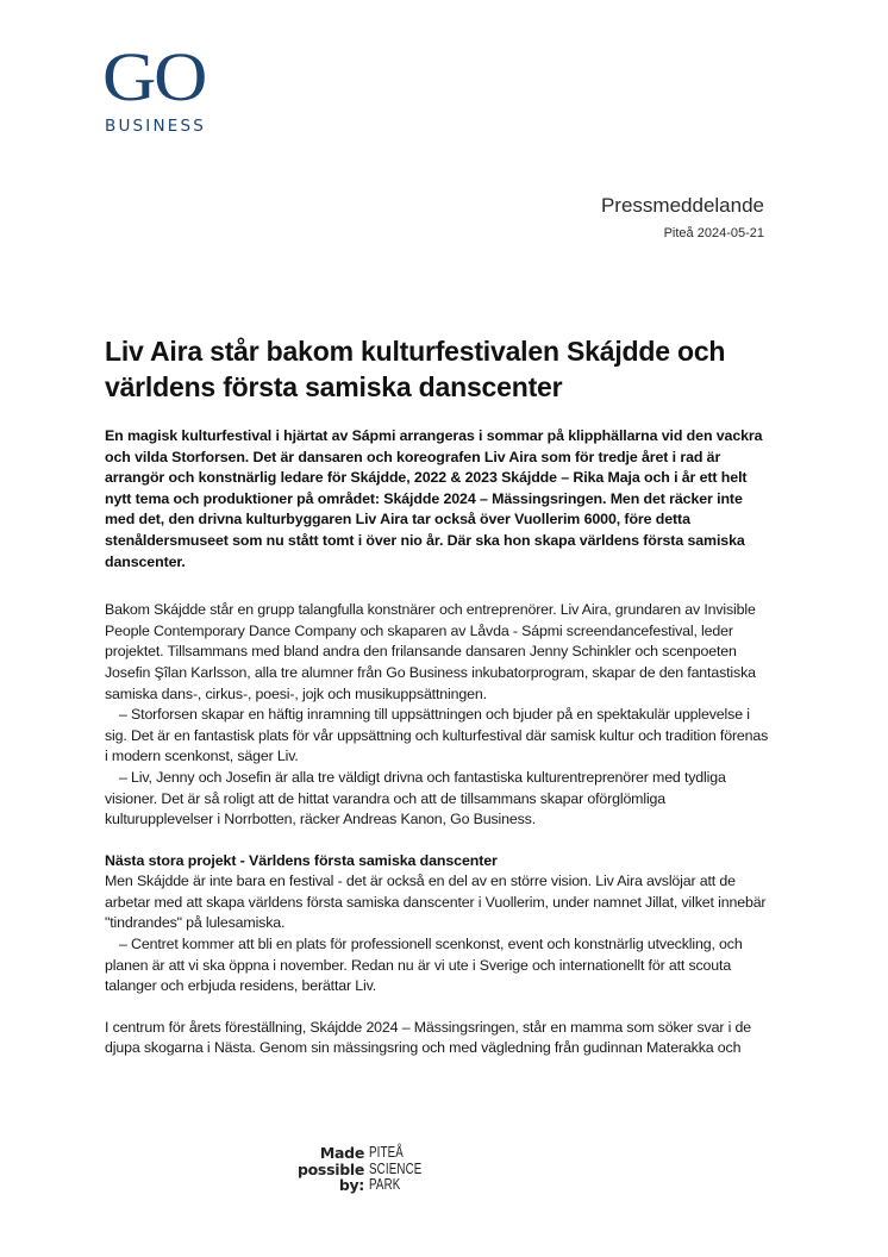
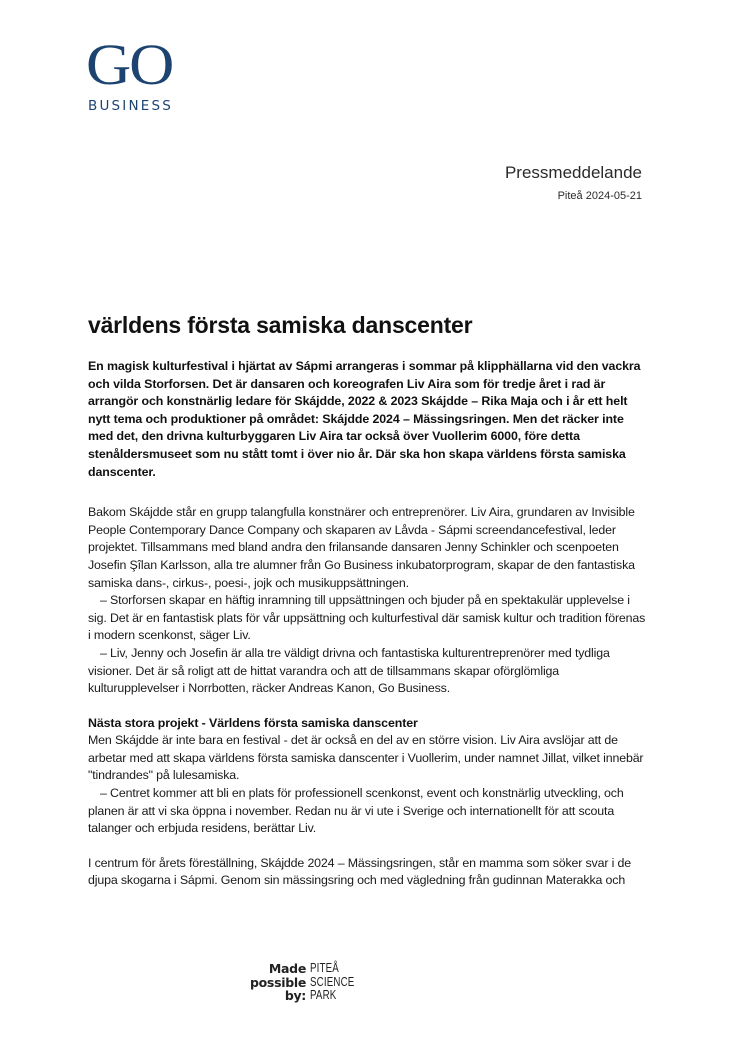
  GO
  BUSINESS
  Pressmeddelande
  Piteå 2024-05-21
- Liv Aira står bakom kulturfestivalen Skájdde och
  världens första samiska danscenter
  En magisk kulturfestival i hjärtat av Sápmi arrangeras i sommar på klipphällarna vid den vackra och vilda Storforsen. Det är dansaren och koreografen Liv Aira som för tredje året i rad är arrangör och konstnärlig ledare för Skájdde, 2022 & 2023 Skájdde – Rika Maja och i år ett helt nytt tema och produktioner på området: Skájdde 2024 – Mässingsringen. Men det räcker inte med det, den drivna kulturbyggaren Liv Aira tar också över Vuollerim 6000, före detta stenåldersmuseet som nu stått tomt i över nio år. Där ska hon skapa världens första samiska danscenter.
  Bakom Skájdde står en grupp talangfulla konstnärer och entreprenörer. Liv Aira, grundaren av Invisible People Contemporary Dance Company och skaparen av Låvda - Sápmi screendancefestival, leder projektet. Tillsammans med bland andra den frilansande dansaren Jenny Schinkler och scenpoeten Josefin Şîlan Karlsson, alla tre alumner från Go Business inkubatorprogram, skapar de den fantastiska samiska dans-, cirkus-, poesi-, jojk och musikuppsättningen.
  – Storforsen skapar en häftig inramning till uppsättningen och bjuder på en spektakulär upplevelse i sig. Det är en fantastisk plats för vår uppsättning och kulturfestival där samisk kultur och tradition förenas i modern scenkonst, säger Liv.
  – Liv, Jenny och Josefin är alla tre väldigt drivna och fantastiska kulturentreprenörer med tydliga visioner. Det är så roligt att de hittat varandra och att de tillsammans skapar oförglömliga kulturupplevelser i Norrbotten, räcker Andreas Kanon, Go Business.
  Nästa stora projekt - Världens första samiska danscenter
  Men Skájdde är inte bara en festival - det är också en del av en större vision. Liv Aira avslöjar att de arbetar med att skapa världens första samiska danscenter i Vuollerim, under namnet Jillat, vilket innebär "tindrandes" på lulesamiska.
  – Centret kommer att bli en plats för professionell scenkonst, event och konstnärlig utveckling, och planen är att vi ska öppna i november. Redan nu är vi ute i Sverige och internationellt för att scouta talanger och erbjuda residens, berättar Liv.
- I centrum för årets föreställning, Skájdde 2024 – Mässingsringen, står en mamma som söker svar i de djupa skogarna i Nästa. Genom sin mässingsring och med vägledning från gudinnan Materakka och
+ I centrum för årets föreställning, Skájdde 2024 – Mässingsringen, står en mamma som söker svar i de djupa skogarna i Sápmi. Genom sin mässingsring och med vägledning från gudinnan Materakka och
  Made
  possible
  by:
  PITEÅ
  SCIENCE
  PARK
